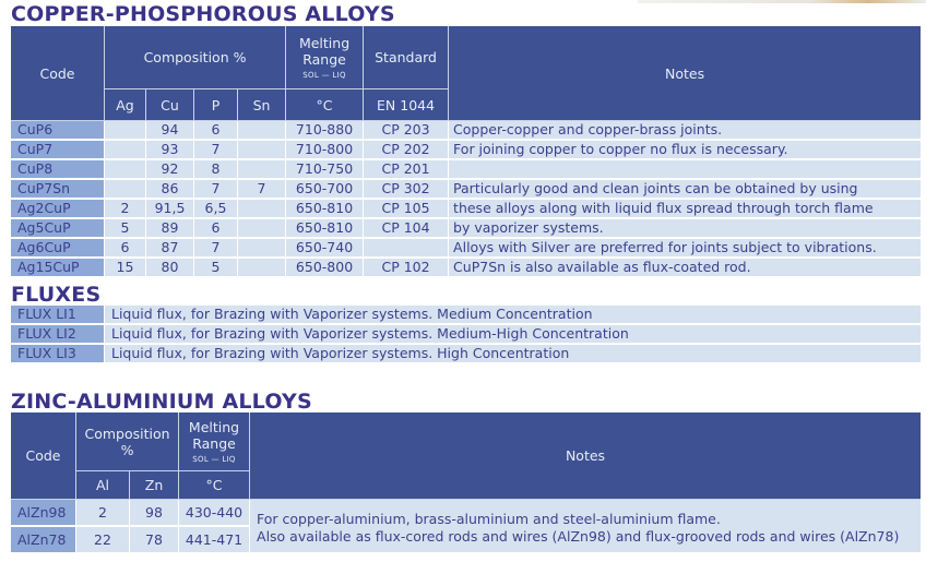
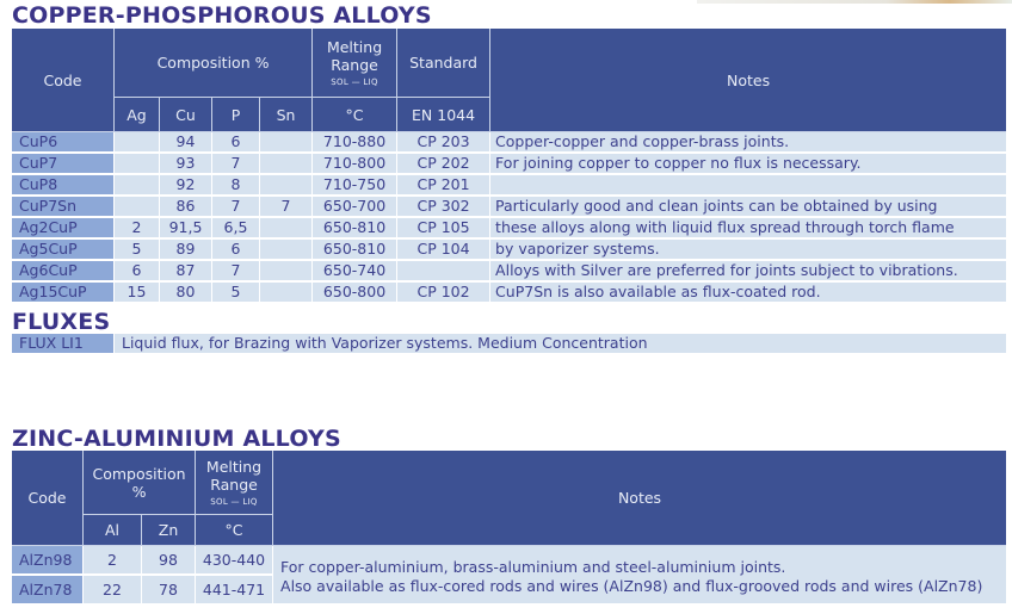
  COPPER-PHOSPHOROUS ALLOYS
  Code	Composition %	Melting Range SOL — LIQ	Standard	Notes
  Ag	Cu	P	Sn	°C	EN 1044
  CuP6		94	6		710-880	CP 203	Copper-copper and copper-brass joints.
  CuP7		93	7		710-800	CP 202	For joining copper to copper no flux is necessary.
  CuP8		92	8		710-750	CP 201
  CuP7Sn		86	7	7	650-700	CP 302	Particularly good and clean joints can be obtained by using
  Ag2CuP	2	91,5	6,5		650-810	CP 105	these alloys along with liquid flux spread through torch flame
  Ag5CuP	5	89	6		650-810	CP 104	by vaporizer systems.
  Ag6CuP	6	87	7		650-740		Alloys with Silver are preferred for joints subject to vibrations.
  Ag15CuP	15	80	5		650-800	CP 102	CuP7Sn is also available as flux-coated rod.
  FLUXES
  FLUX LI1	Liquid flux, for Brazing with Vaporizer systems. Medium Concentration
- FLUX LI2	Liquid flux, for Brazing with Vaporizer systems. Medium-High Concentration
- FLUX LI3	Liquid flux, for Brazing with Vaporizer systems. High Concentration
  ZINC-ALUMINIUM ALLOYS
  Code	Composition %	Melting Range SOL — LIQ	Notes
  Al	Zn	°C
- AlZn98	2	98	430-440	For copper-aluminium, brass-aluminium and steel-aluminium flame. Also available as flux-cored rods and wires (AlZn98) and flux-grooved rods and wires (AlZn78)
+ AlZn98	2	98	430-440	For copper-aluminium, brass-aluminium and steel-aluminium joints. Also available as flux-cored rods and wires (AlZn98) and flux-grooved rods and wires (AlZn78)
  AlZn78	22	78	441-471
